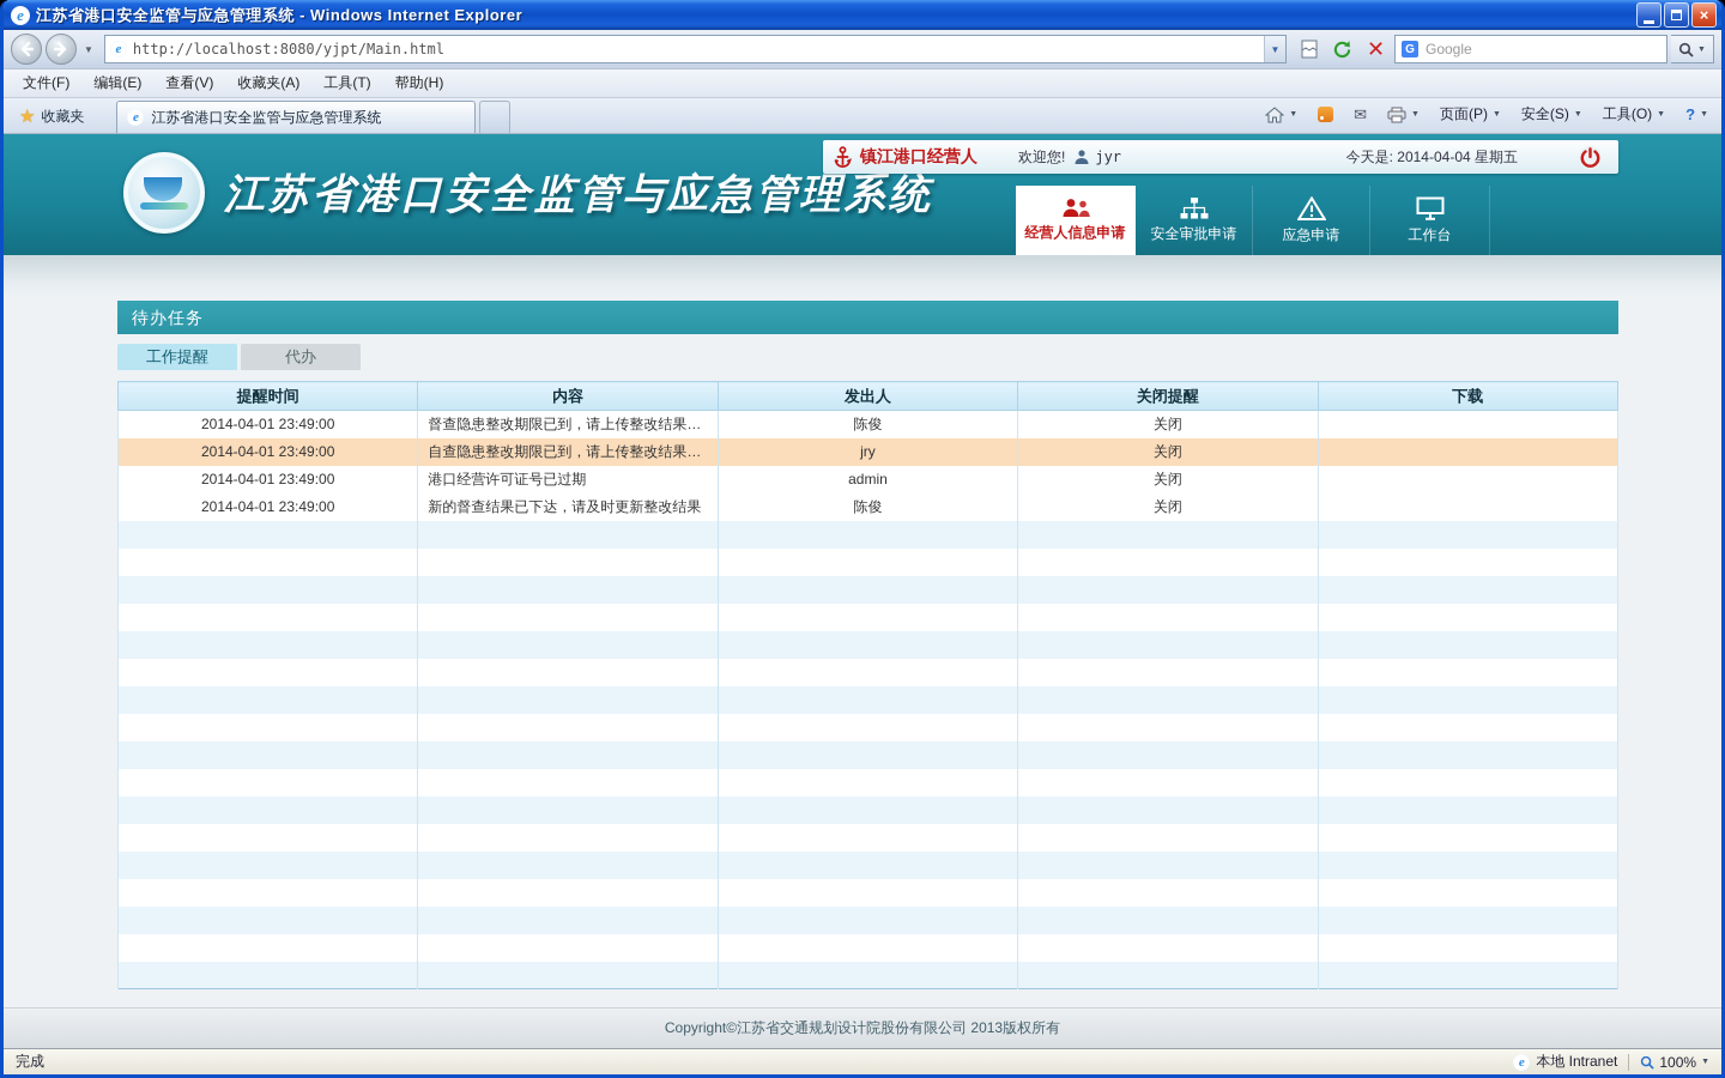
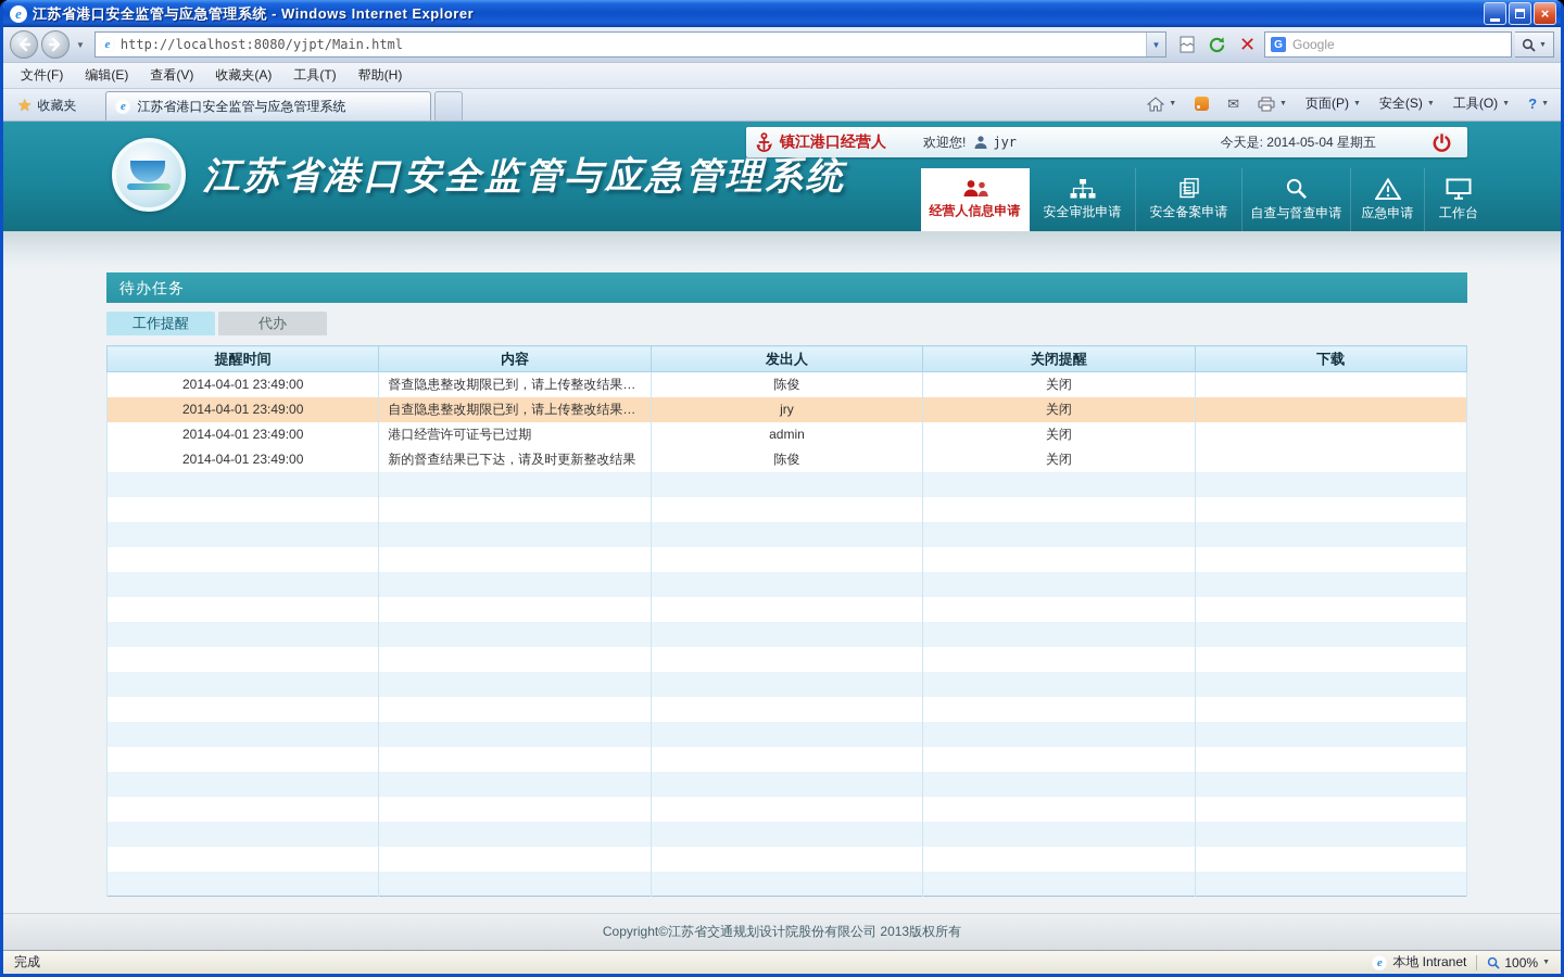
  e
  江苏省港口安全监管与应急管理系统 - Windows Internet Explorer
  ×
  ▼
  e
  http://localhost:8080/yjpt/Main.html
  ▼
  ✕
  G
  Google
  文件(F)
  编辑(E)
  查看(V)
  收藏夹(A)
  工具(T)
  帮助(H)
  ★
  收藏夹
  e
  江苏省港口安全监管与应急管理系统
  ✉
  页面(P)
  安全(S)
  工具(O)
  ?
  江苏省港口安全监管与应急管理系统
  镇江港口经营人
  欢迎您!
  jyr
- 今天是: 2014-04-04 星期五
+ 今天是: 2014-05-04 星期五
  经营人信息申请
  安全审批申请
+ 安全备案申请
+ 自查与督查申请
  应急申请
  工作台
  待办任务
  工作提醒
  代办
  提醒时间	内容	发出人	关闭提醒	下载
  2014-04-01 23:49:00	督查隐患整改期限已到，请上传整改结果…	陈俊	关闭
  2014-04-01 23:49:00	自查隐患整改期限已到，请上传整改结果…	jry	关闭
  2014-04-01 23:49:00	港口经营许可证号已过期	admin	关闭
  2014-04-01 23:49:00	新的督查结果已下达，请及时更新整改结果	陈俊	关闭
  Copyright©江苏省交通规划设计院股份有限公司 2013版权所有
  完成
  e
  本地 Intranet
  100%
